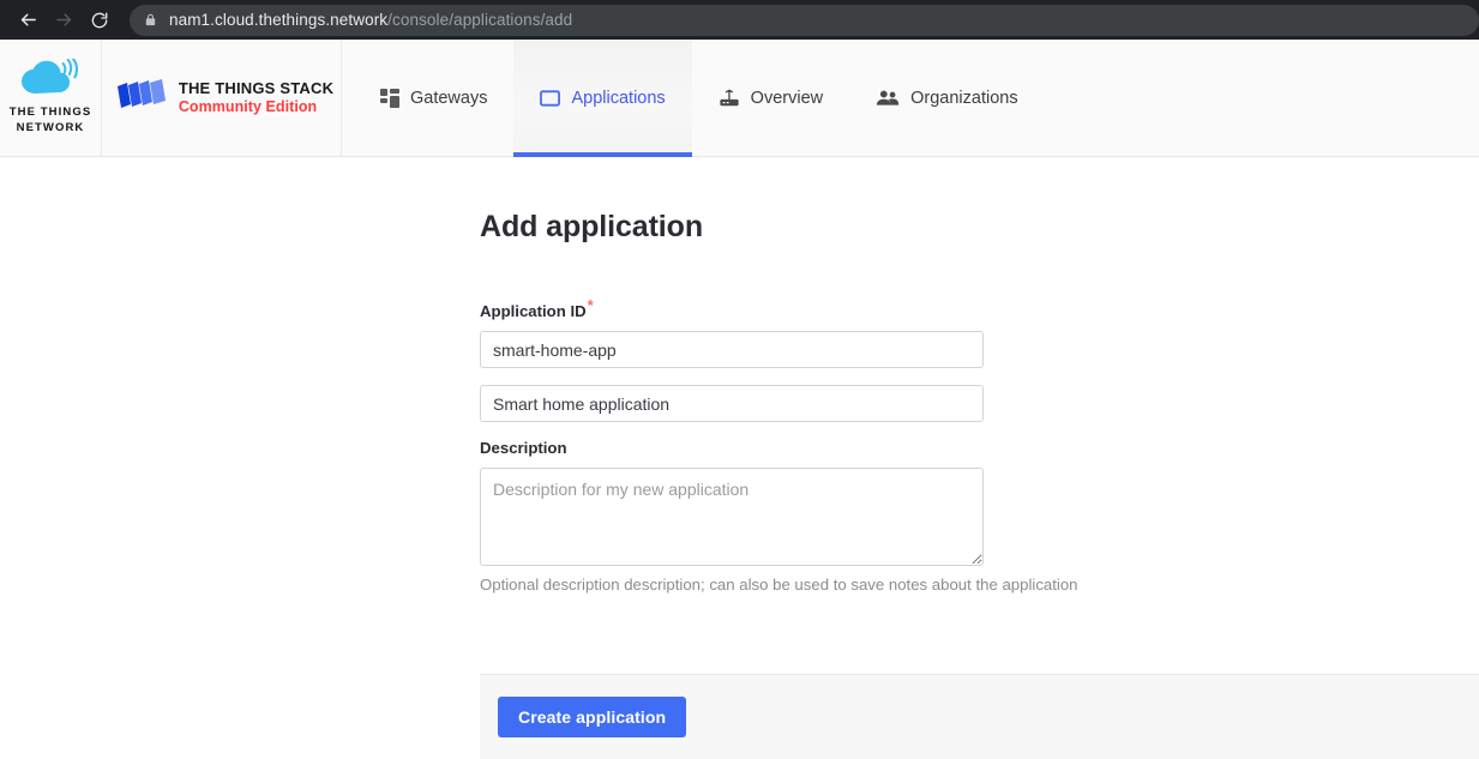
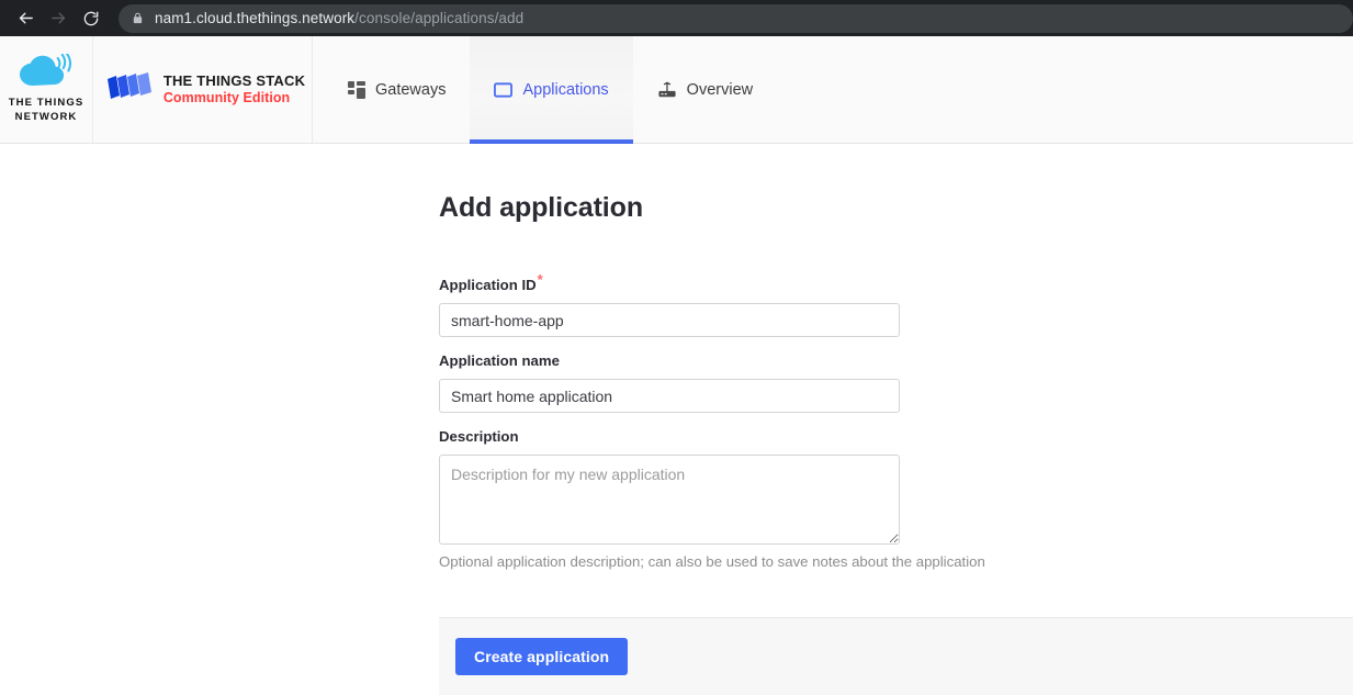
  nam1.cloud.thethings.network/console/applications/add
  THE THINGS
  NETWORK
  THE THINGS STACK
  Community Edition
  Gateways
  Applications
  Overview
- Organizations
  Add application
  Application ID*
  smart-home-app
+ Application name
  Smart home application
  Description
  Description for my new application
- Optional description description; can also be used to save notes about the application
+ Optional application description; can also be used to save notes about the application
  Create application
